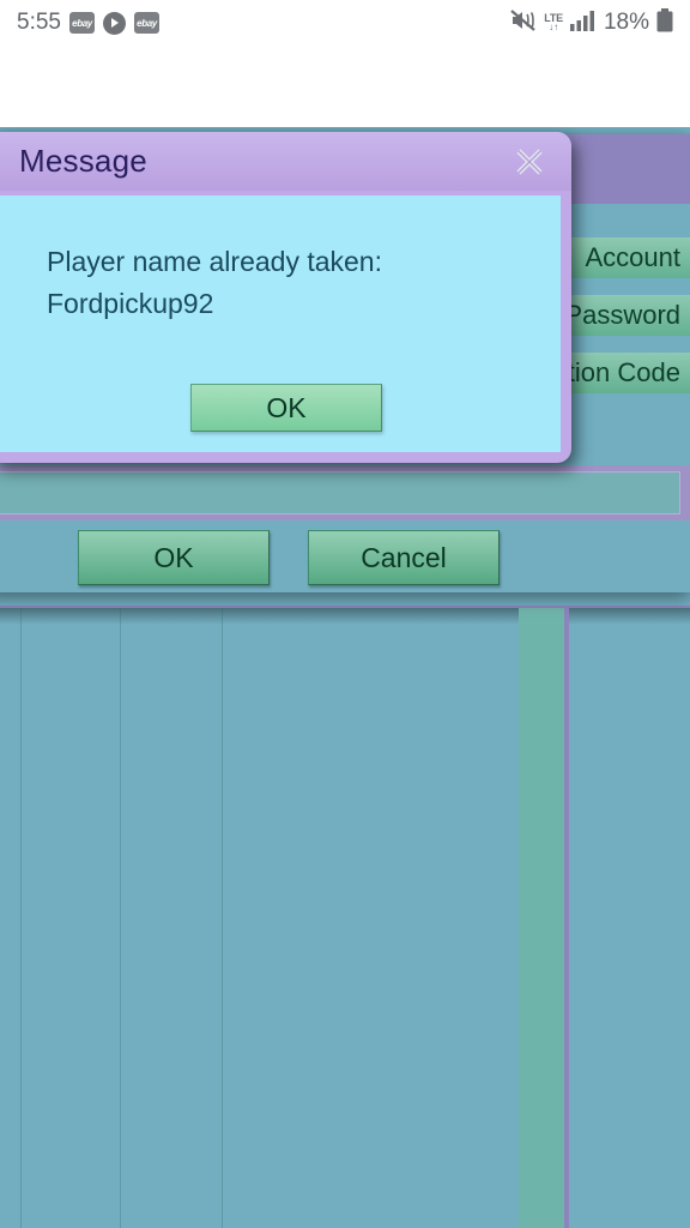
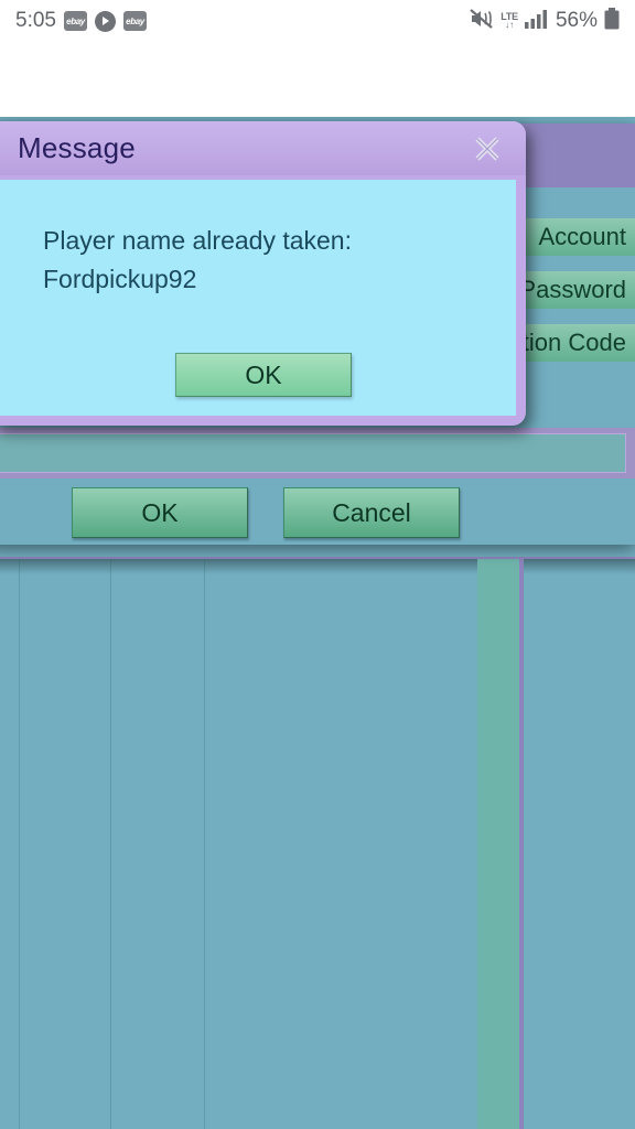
- 5:55
+ 5:05
  ebay
  ebay
  LTE
  ↓↑
- 18%
+ 56%
  Account
  Password
  OK
  Cancel
  Message
  Player name already taken:
  Fordpickup92
  OK
